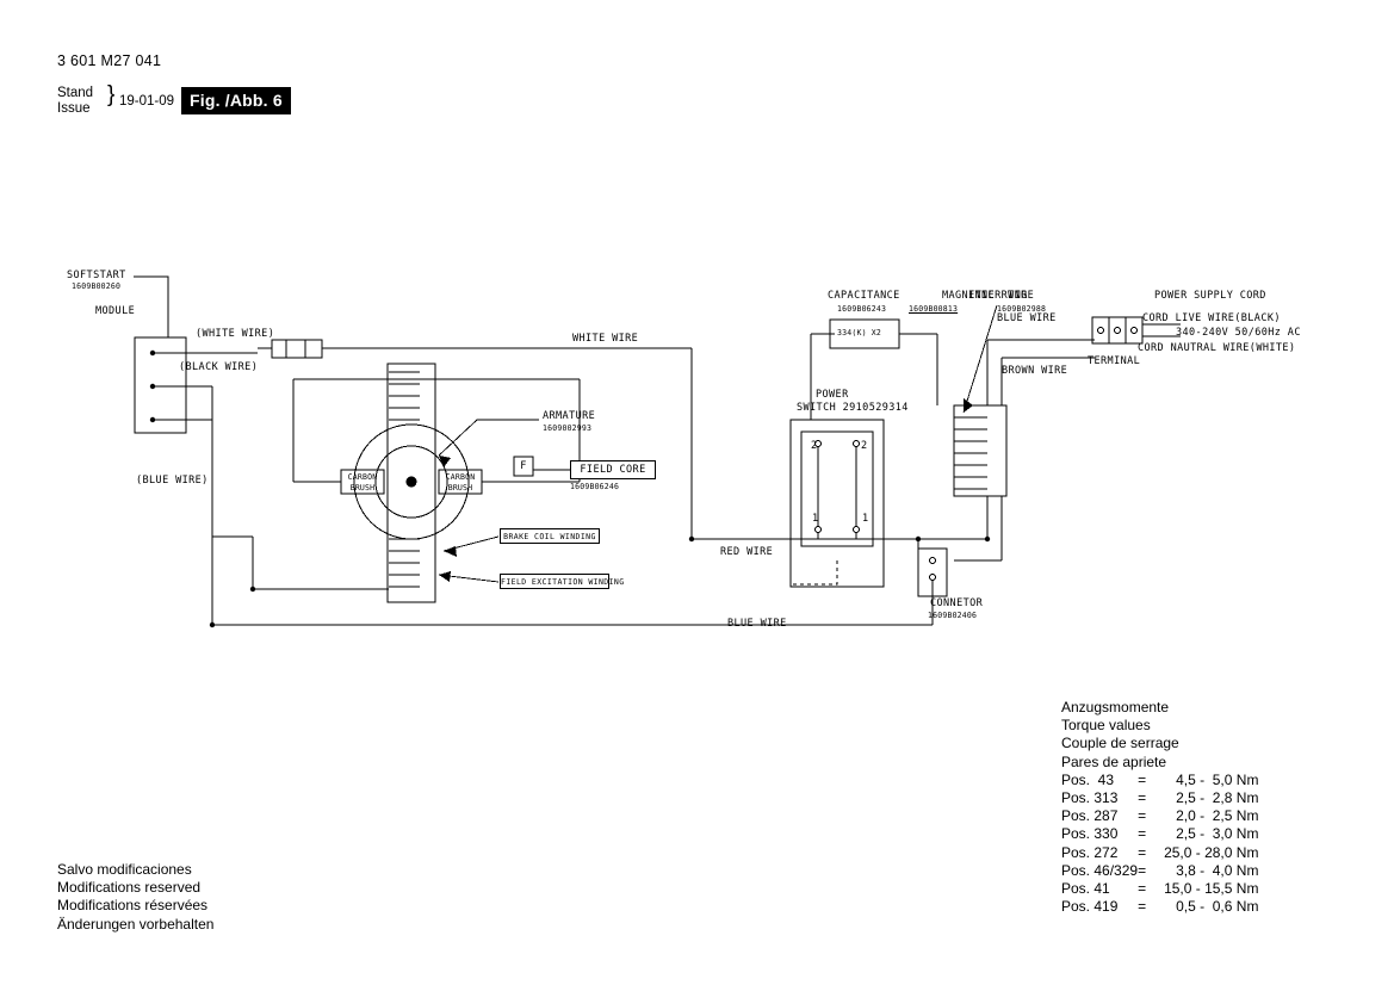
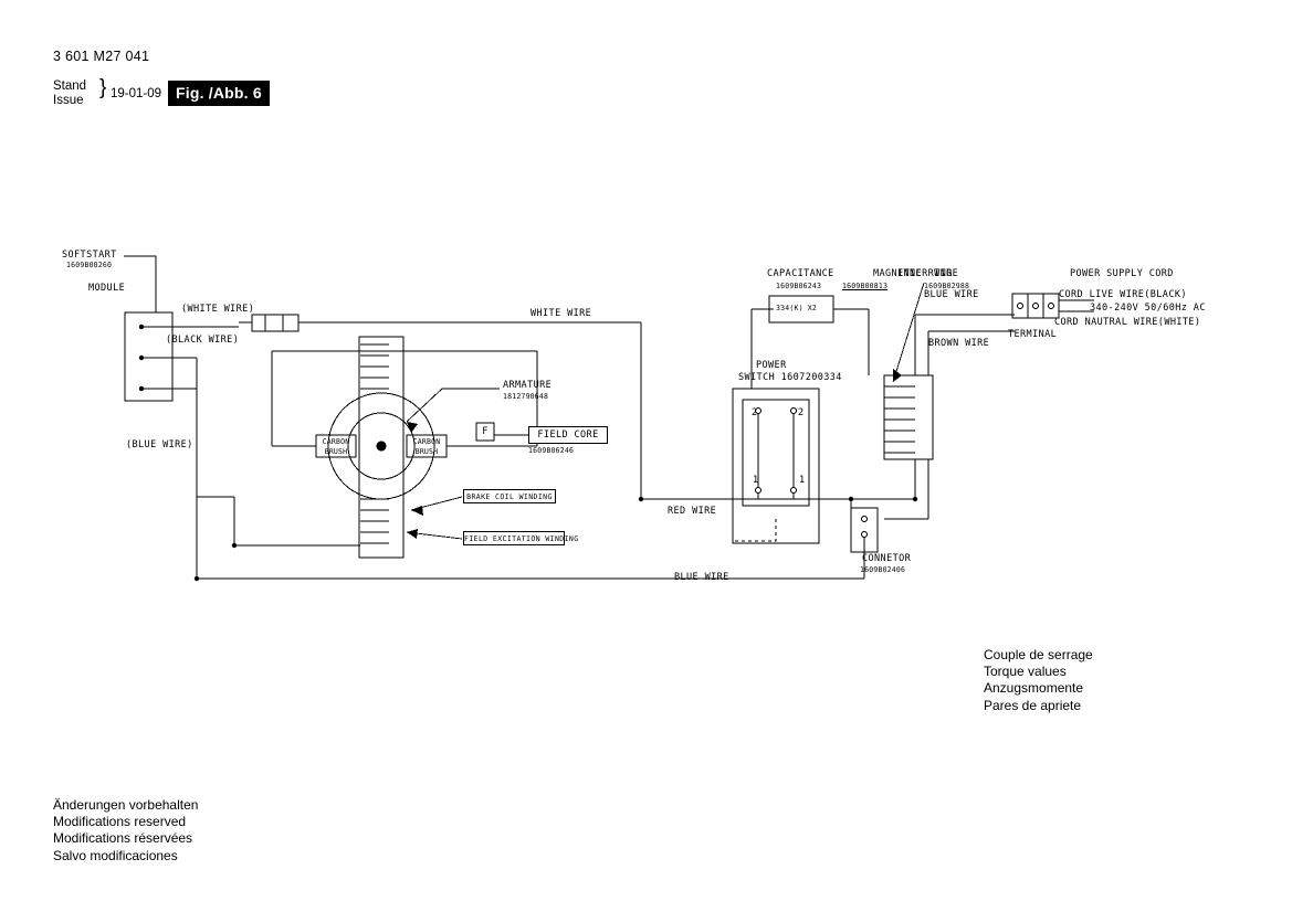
  3 601 M27 041
  Stand
  Issue
  }
  19-01-09
  Fig. /Abb. 6
- Salvo modificaciones
+ Änderungen vorbehalten
  Modifications reserved
  Modifications réservées
- Änderungen vorbehalten
+ Salvo modificaciones
- Anzugsmomente
+ Couple de serrage
  Torque values
- Couple de serrage
+ Anzugsmomente
  Pares de apriete
- Pos. 43	=	4,5 - 5,0 Nm
- Pos. 313	=	2,5 - 2,8 Nm
- Pos. 287	=	2,0 - 2,5 Nm
- Pos. 330	=	2,5 - 3,0 Nm
- Pos. 272	=	25,0 - 28,0 Nm
- Pos. 46/329	=	3,8 - 4,0 Nm
- Pos. 41	=	15,0 - 15,5 Nm
- Pos. 419	=	0,5 - 0,6 Nm
  SOFTSTART
  MODULE
  1609B00260
  (WHITE WIRE)
  (BLACK WIRE)
  (BLUE WIRE)
  WHITE WIRE
  RED WIRE
  BLUE WIRE
  BROWN WIRE
  BLUE WIRE
  ARMATURE
- 1609002993
+ 1812790648
  FIELD CORE
  1609B06246
  F
  CARBON
  BRUSH
  CARBON
  BRUSH
  BRAKE COIL WINDING
  FIELD EXCITATION WINDING
  POWER
- SWITCH 2910529314
+ SWITCH 1607200334
  2
  2
  1
  1
  CAPACITANCE
  1609B06243
  334(K) X2
  MAGNETIC RING
  1609B00813
  INNER WIRE
  1609B02988
  CONNETOR
  1609B02406
  POWER SUPPLY CORD
  CORD LIVE WIRE(BLACK)
  340-240V 50/60Hz AC
  CORD NAUTRAL WIRE(WHITE)
  TERMINAL
